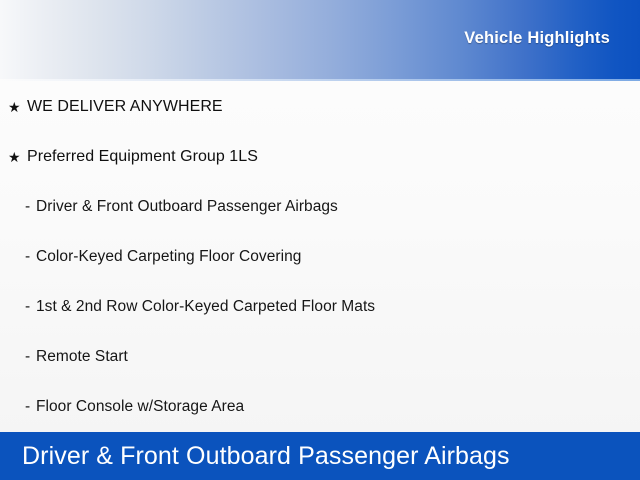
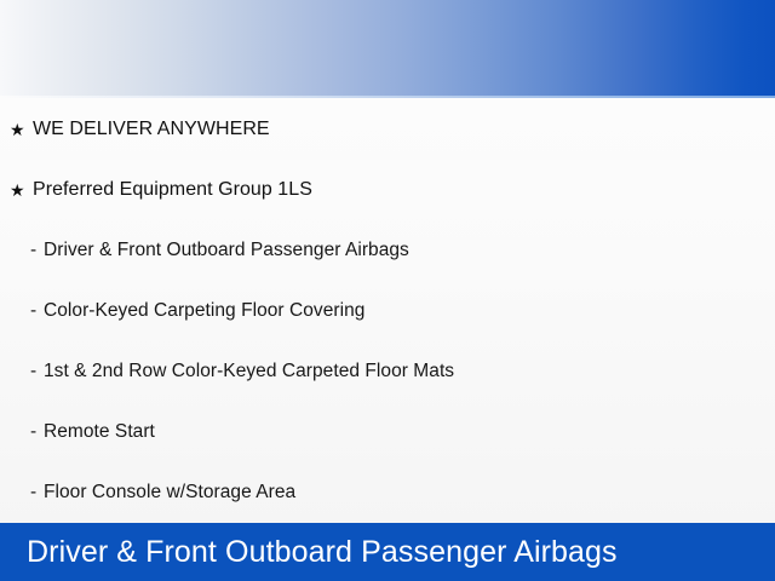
- Vehicle Highlights
  ★
  WE DELIVER ANYWHERE
  ★
  Preferred Equipment Group 1LS
  -
  Driver & Front Outboard Passenger Airbags
  -
  Color-Keyed Carpeting Floor Covering
  -
  1st & 2nd Row Color-Keyed Carpeted Floor Mats
  -
  Remote Start
  -
  Floor Console w/Storage Area
  Driver & Front Outboard Passenger Airbags
